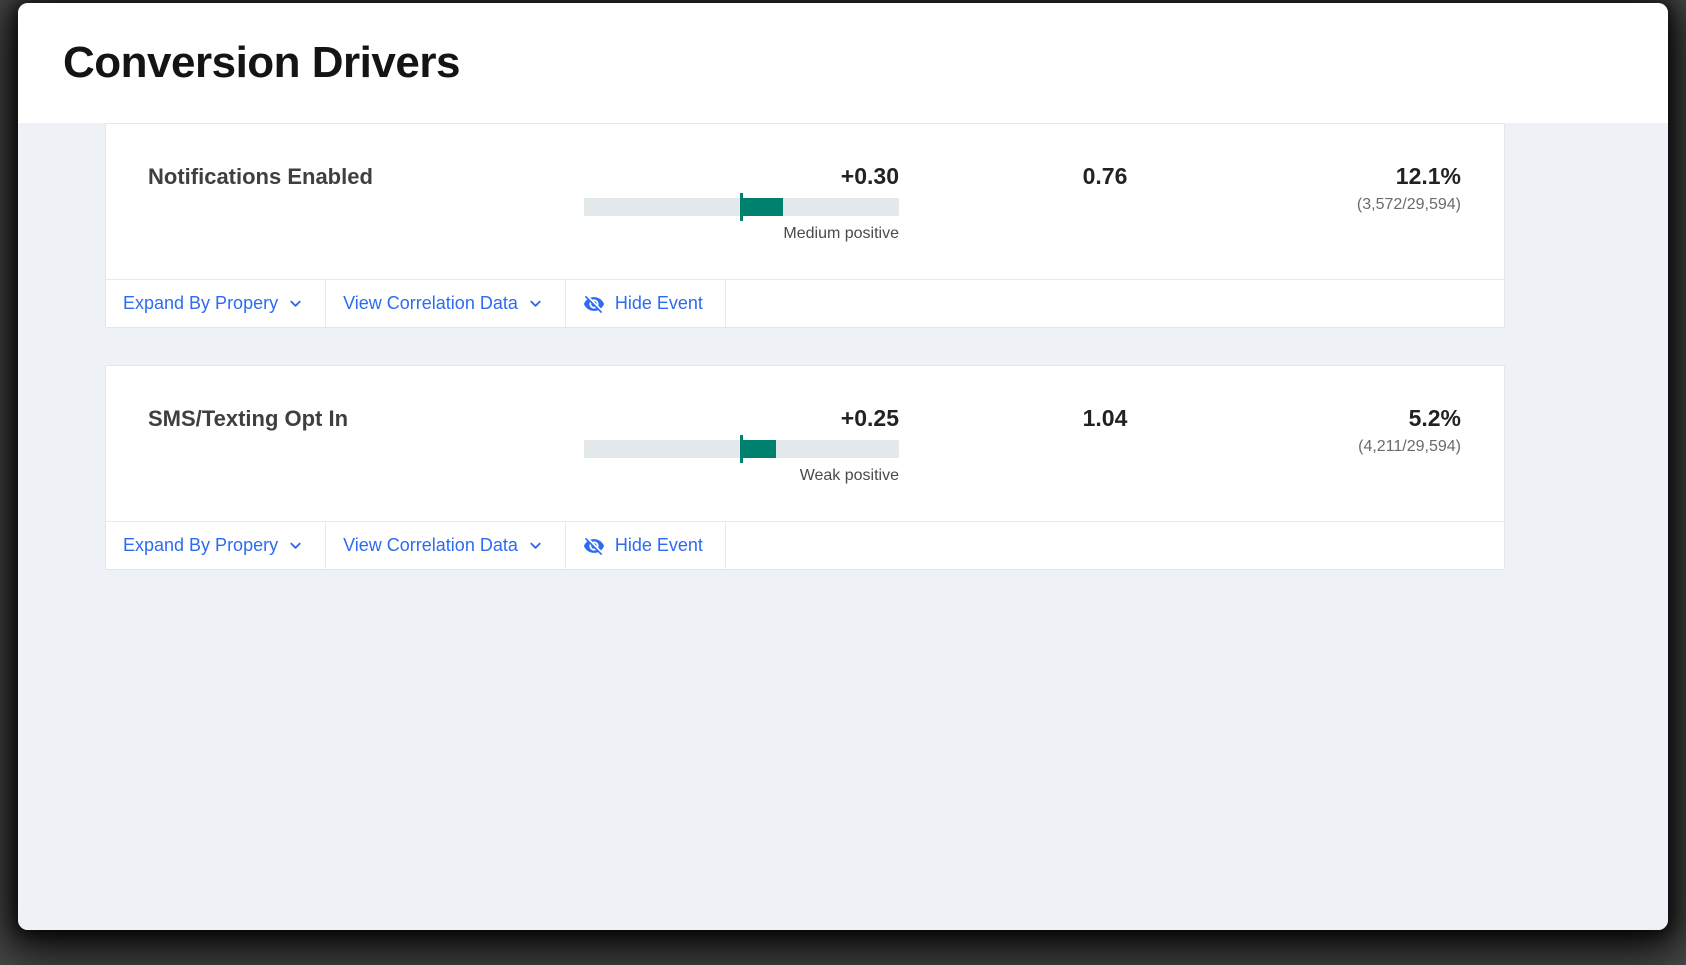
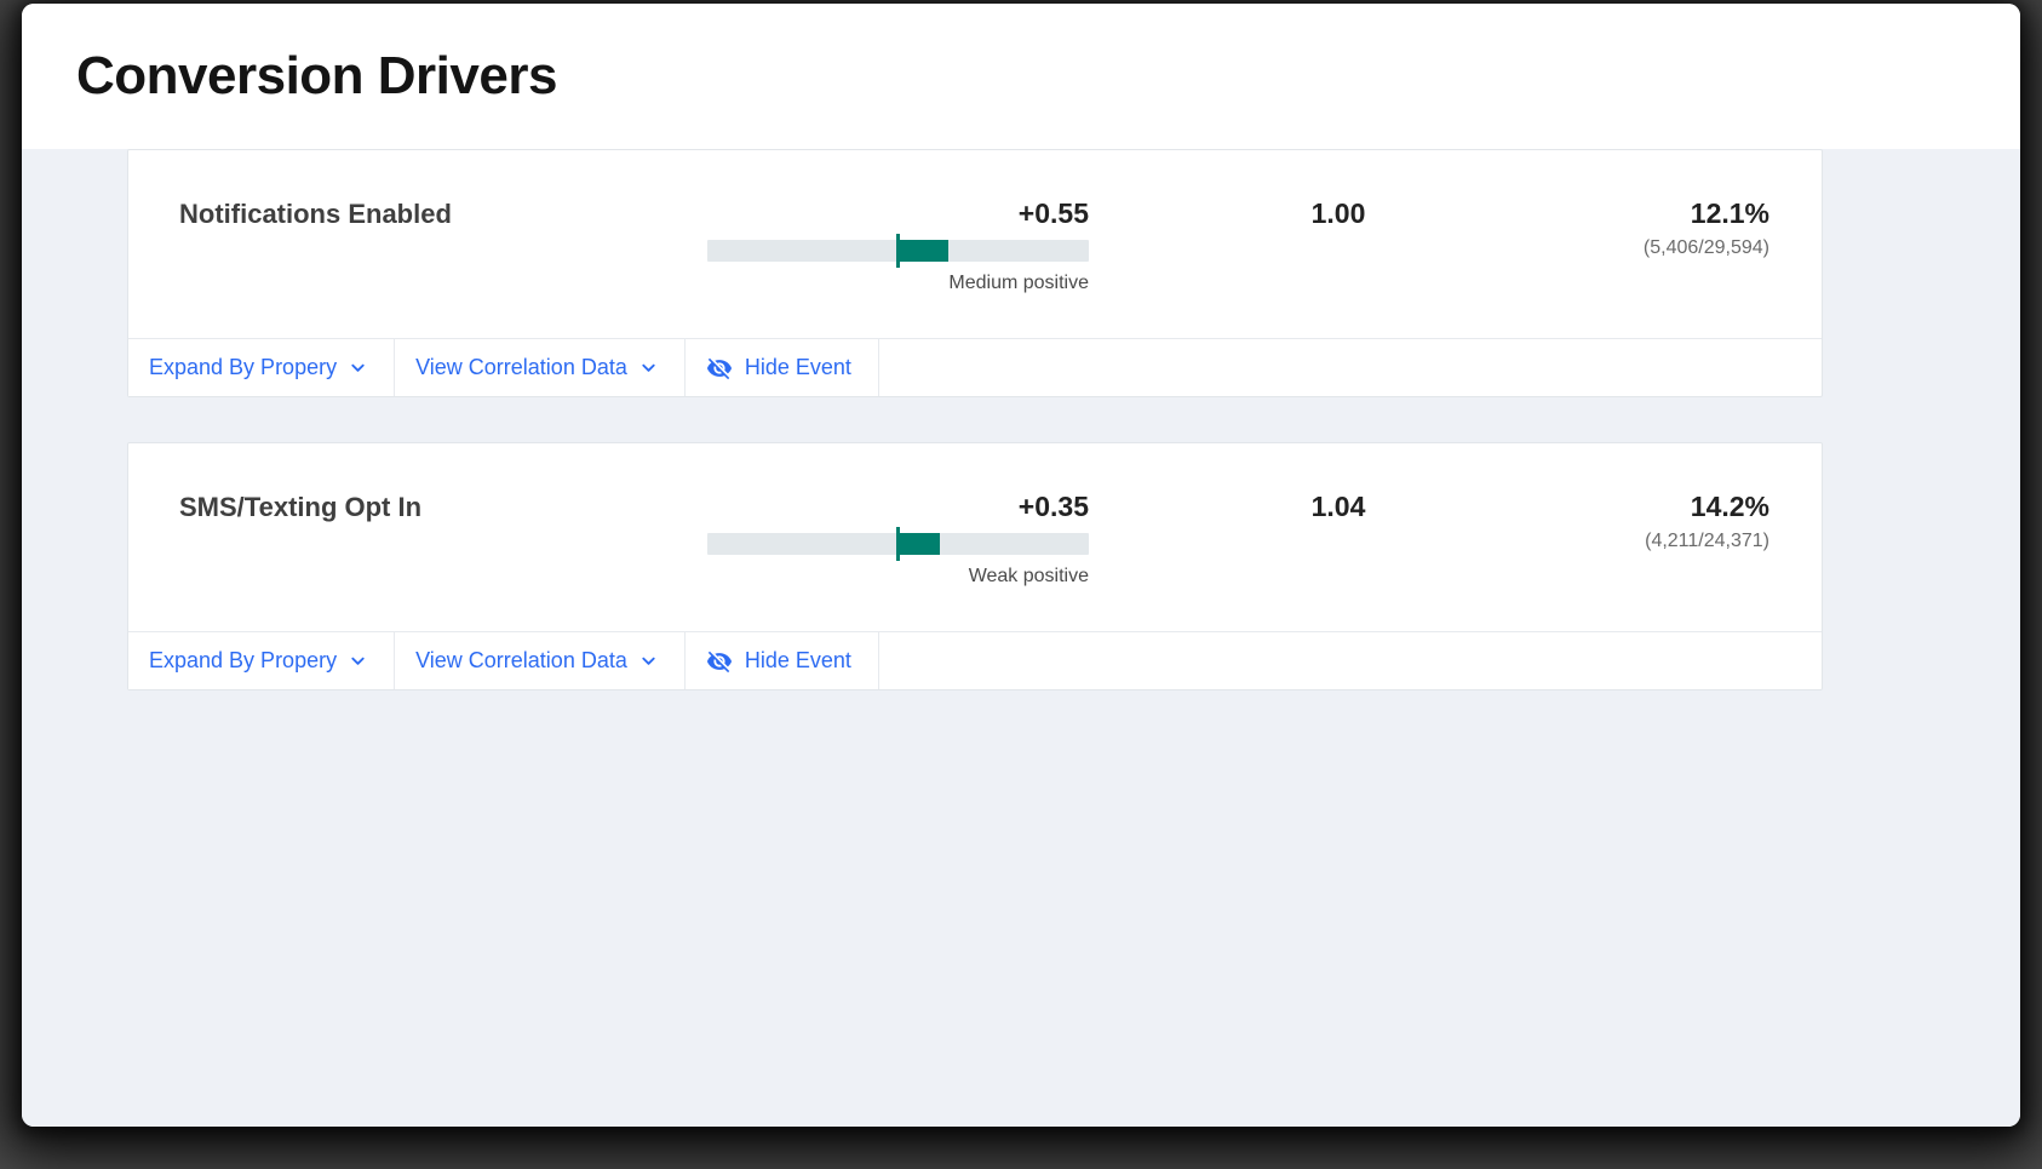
  Conversion Drivers
  Notifications Enabled
- +0.30
+ +0.55
  Medium positive
- 0.76
+ 1.00
  12.1%
- (3,572/29,594)
+ (5,406/29,594)
  Expand By Propery
  View Correlation Data
  Hide Event
  SMS/Texting Opt In
- +0.25
+ +0.35
  Weak positive
  1.04
- 5.2%
+ 14.2%
- (4,211/29,594)
+ (4,211/24,371)
  Expand By Propery
  View Correlation Data
  Hide Event
